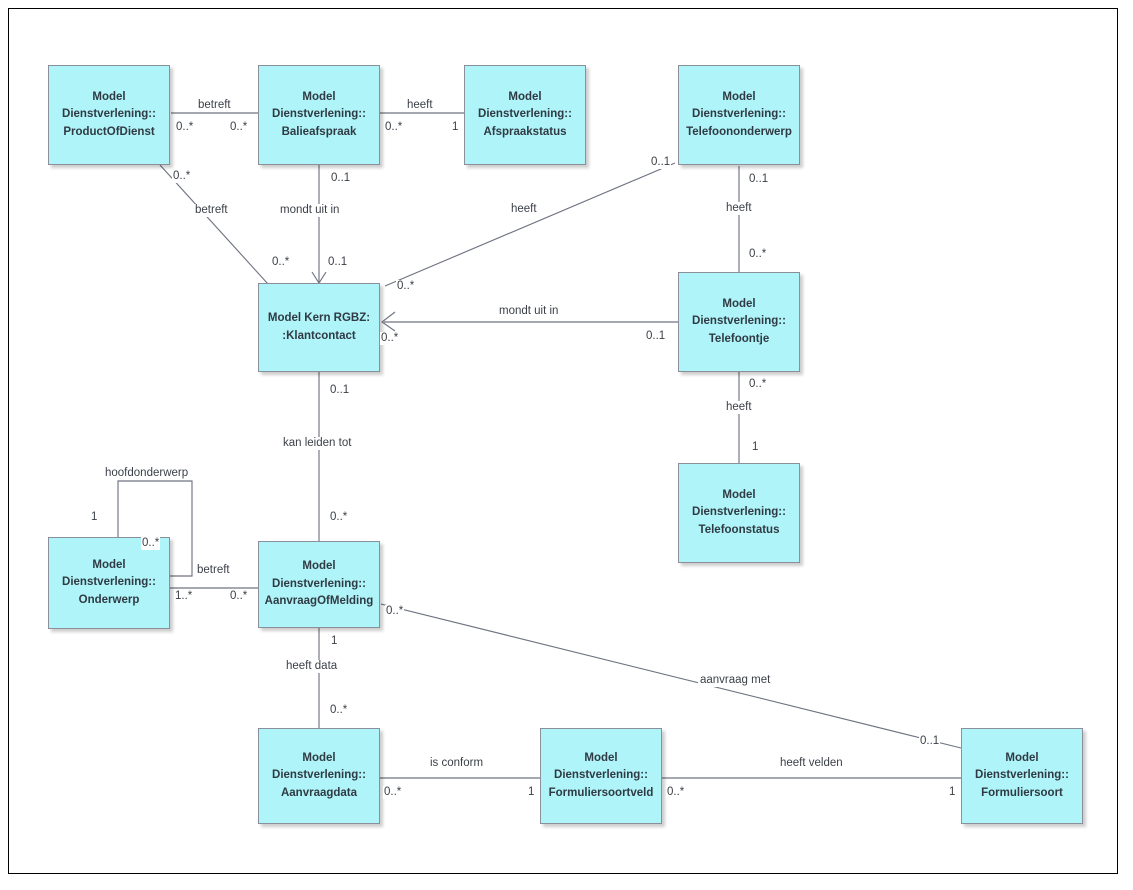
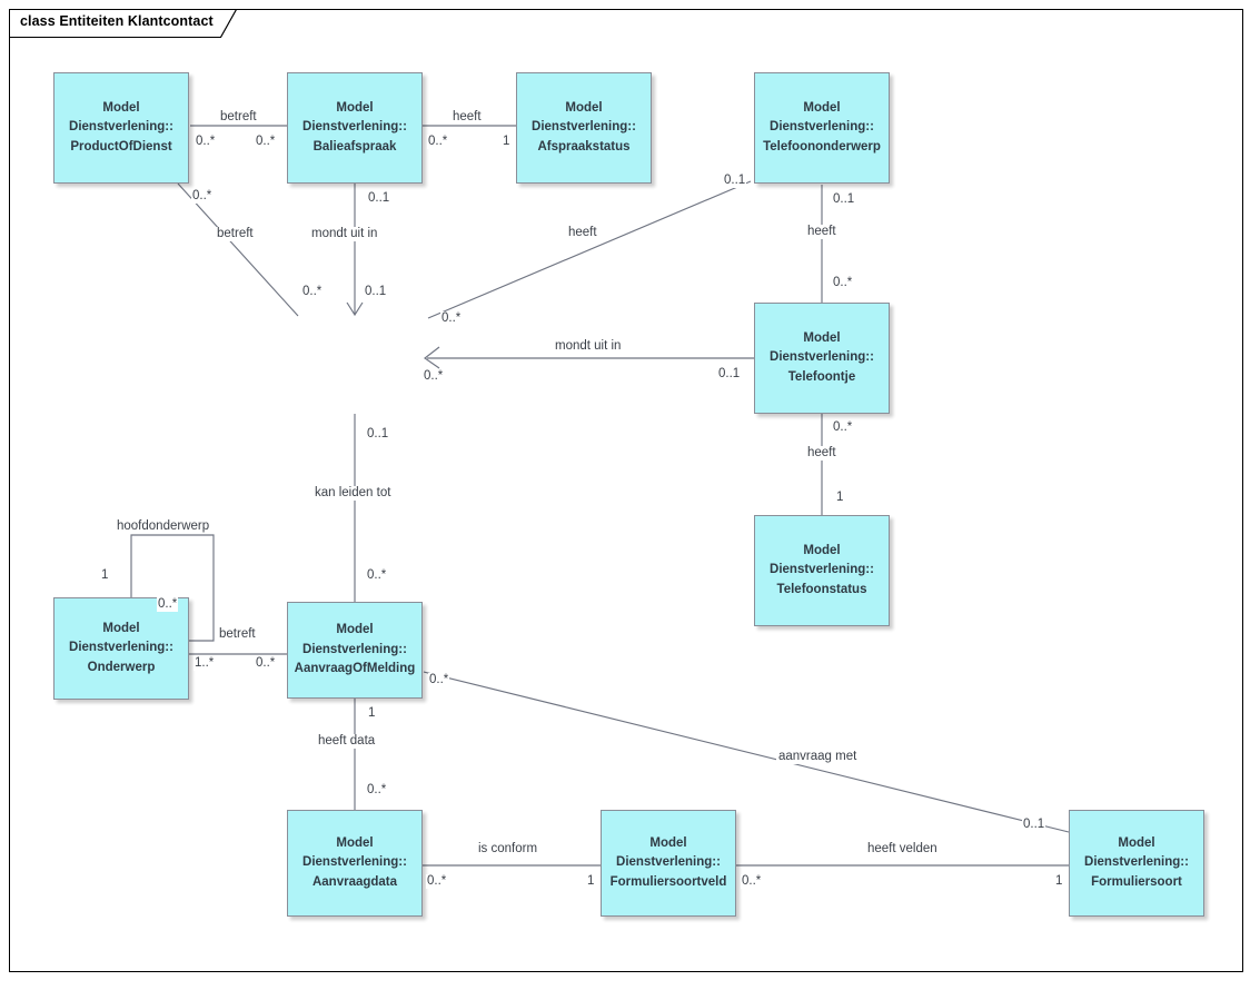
+ class Entiteiten Klantcontact
  Model
  Dienstverlening::
  ProductOfDienst
  Model
  Dienstverlening::
  Balieafspraak
  Model
  Dienstverlening::
  Afspraakstatus
  Model
  Dienstverlening::
  Telefoononderwerp
- Model Kern RGBZ:
- :Klantcontact
  Model
  Dienstverlening::
  Telefoontje
  Model
  Dienstverlening::
  Telefoonstatus
  Model
  Dienstverlening::
  Onderwerp
  Model
  Dienstverlening::
  AanvraagOfMelding
  Model
  Dienstverlening::
  Aanvraagdata
  Model
  Dienstverlening::
  Formuliersoortveld
  Model
  Dienstverlening::
  Formuliersoort
  betreft
  heeft
  betreft
  mondt uit in
  heeft
  heeft
  mondt uit in
  heeft
  kan leiden tot
  hoofdonderwerp
  betreft
  heeft data
  aanvraag met
  is conform
  heeft velden
  0..*
  0..*
  0..*
  1
  0..*
  0..*
  0..1
  0..1
  0..*
  0..1
  0..1
  0..*
  0..1
  0..*
  0..*
  1
  0..1
  0..*
  1
  0..*
  1..*
  0..*
  1
  0..*
  0..*
  0..1
  0..*
  1
  0..*
  1
